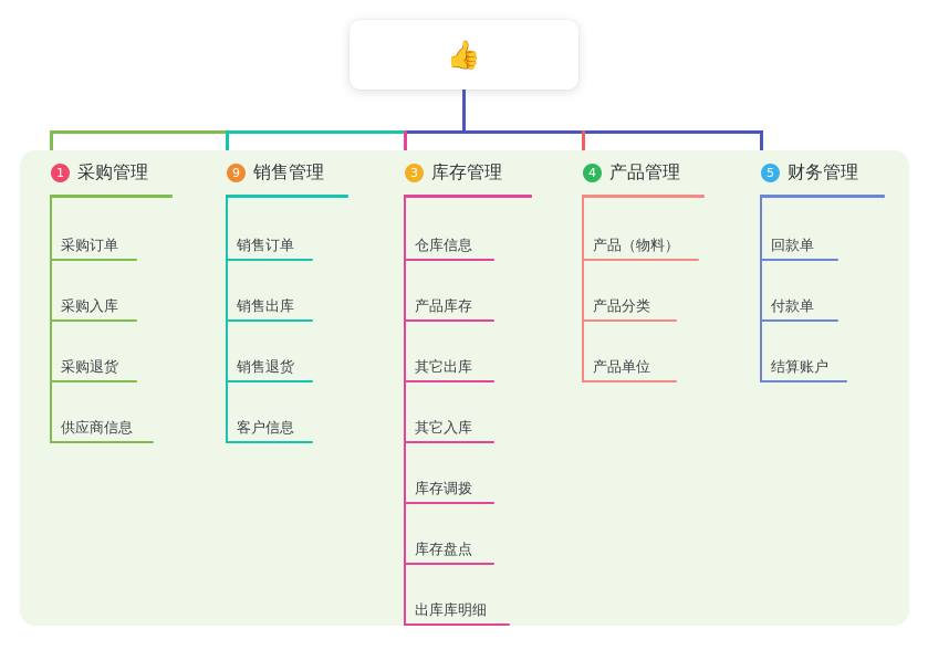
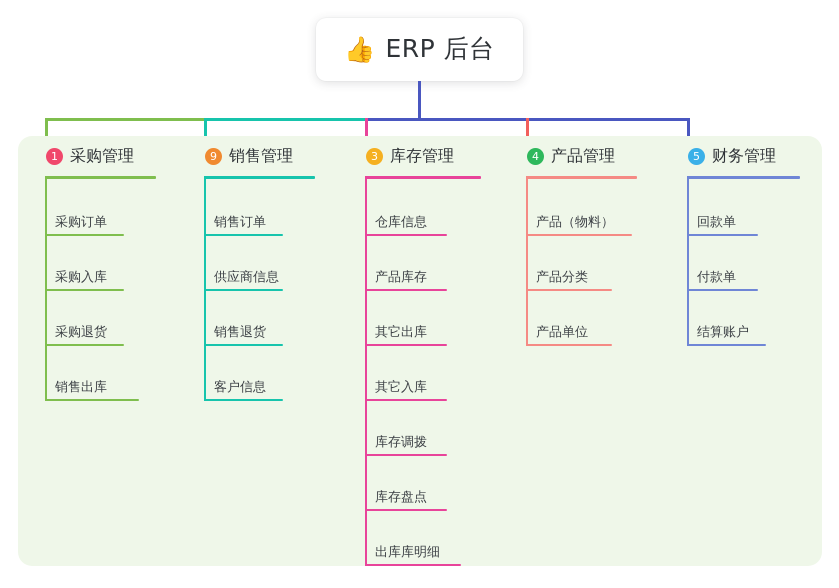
  👍
+ ERP 后台
  1
  采购管理
  采购订单
  采购入库
  采购退货
- 供应商信息
+ 销售出库
  9
  销售管理
  销售订单
- 销售出库
+ 供应商信息
  销售退货
  客户信息
  3
  库存管理
  仓库信息
  产品库存
  其它出库
  其它入库
  库存调拨
  库存盘点
  出库库明细
  4
  产品管理
  产品（物料）
  产品分类
  产品单位
  5
  财务管理
  回款单
  付款单
  结算账户
